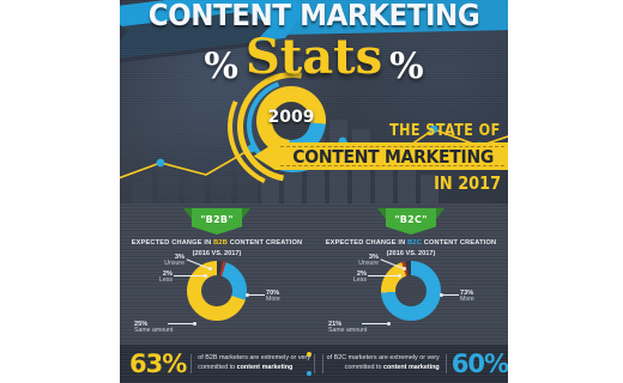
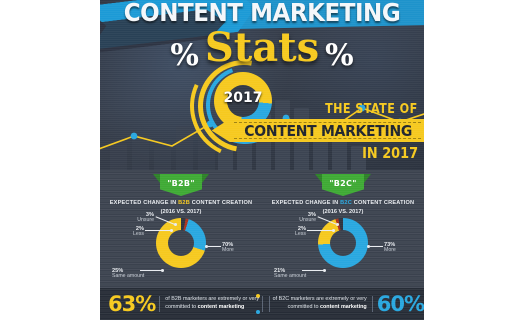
- 2009
+ 2017
